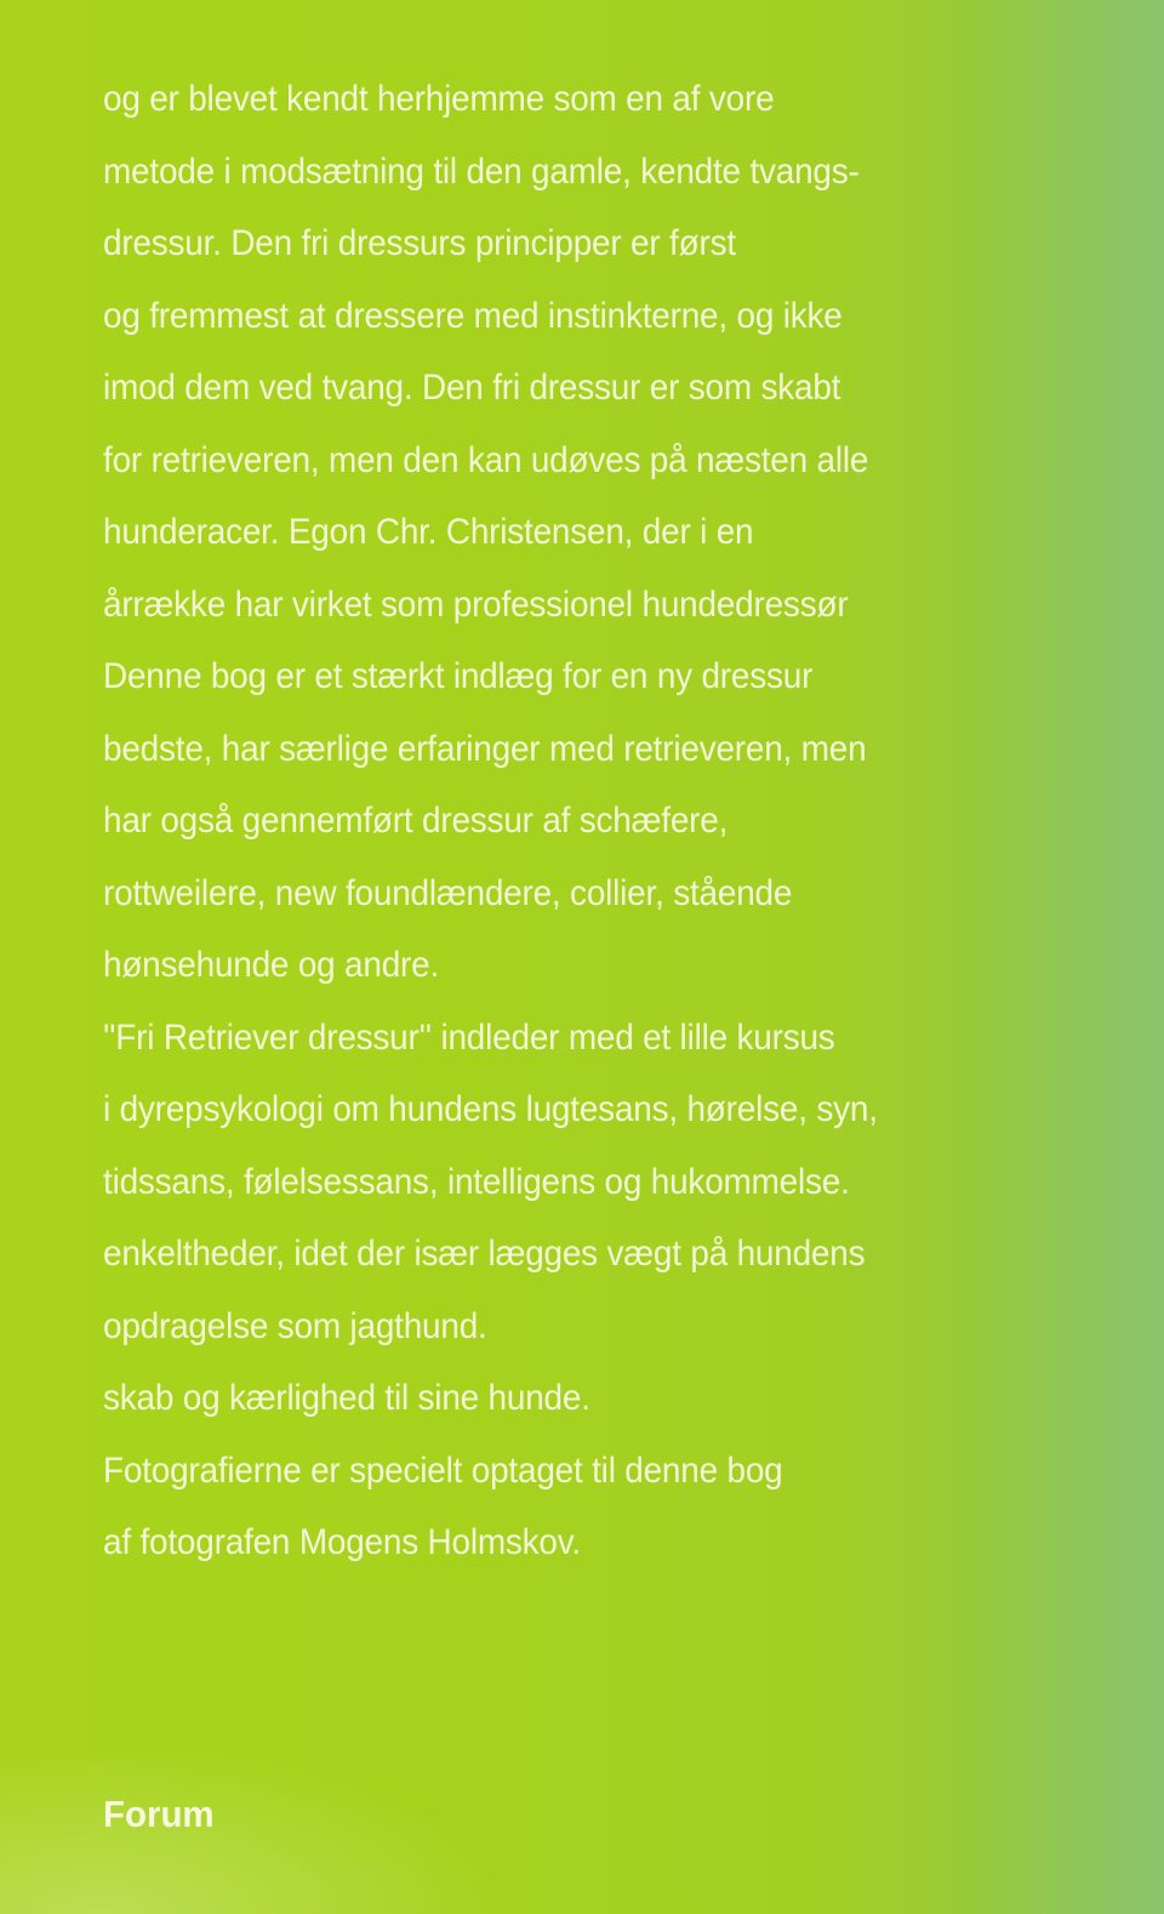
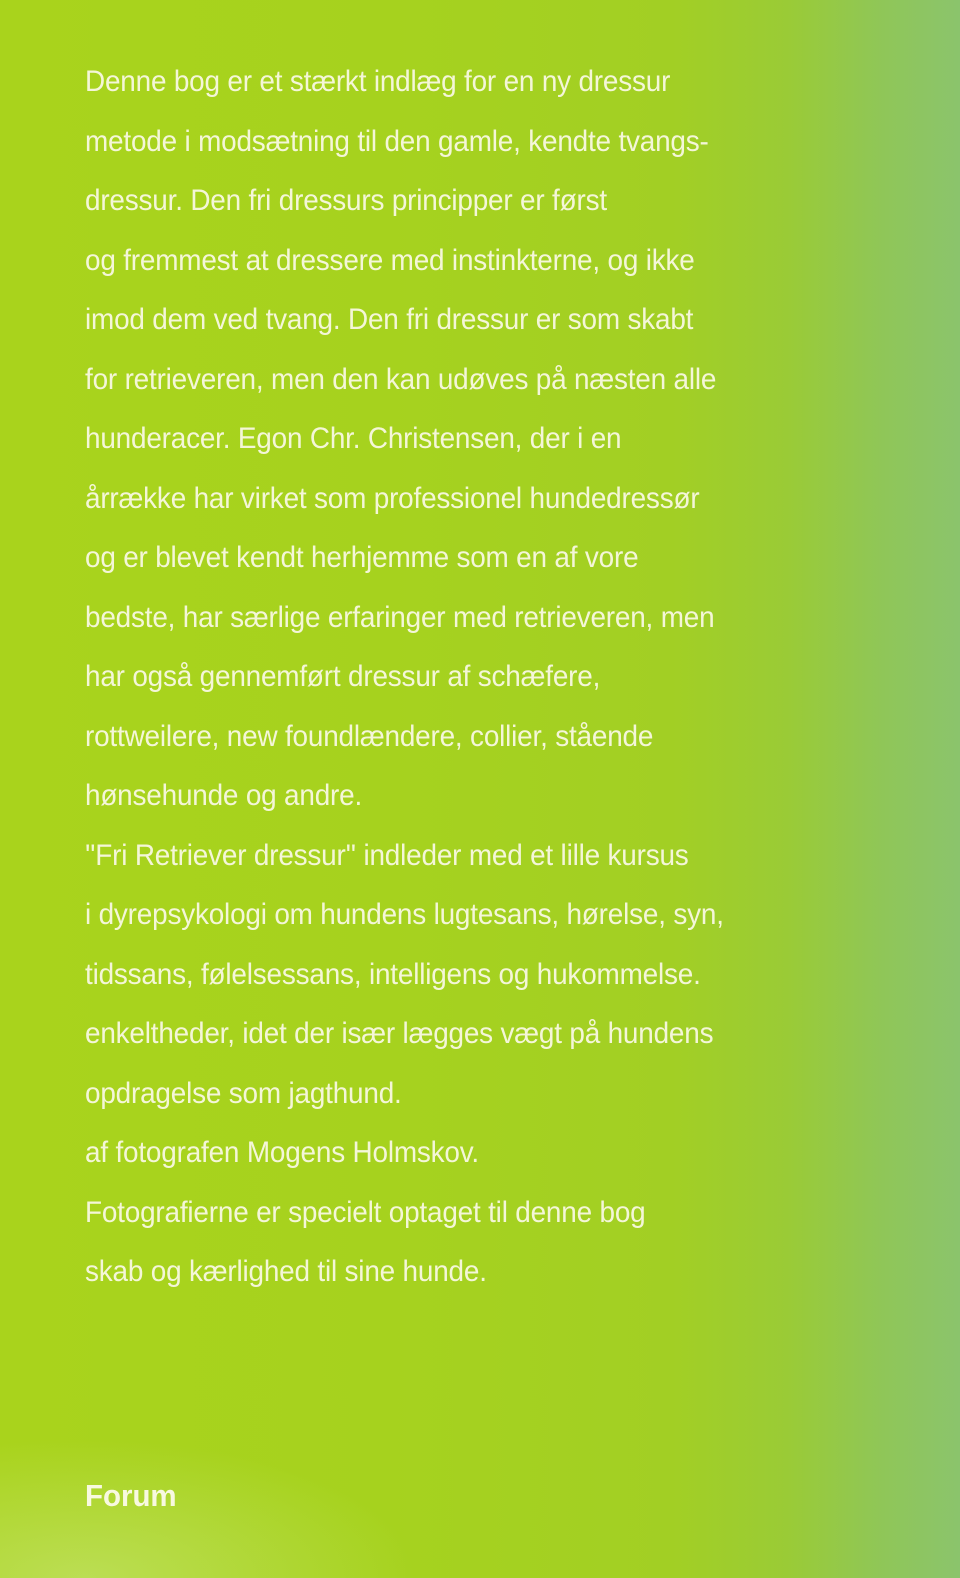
- og er blevet kendt herhjemme som en af vore
+ Denne bog er et stærkt indlæg for en ny dressur
  metode i modsætning til den gamle, kendte tvangs-
  dressur. Den fri dressurs principper er først
  og fremmest at dressere med instinkterne, og ikke
  imod dem ved tvang. Den fri dressur er som skabt
  for retrieveren, men den kan udøves på næsten alle
  hunderacer. Egon Chr. Christensen, der i en
  årrække har virket som professionel hundedressør
- Denne bog er et stærkt indlæg for en ny dressur
+ og er blevet kendt herhjemme som en af vore
  bedste, har særlige erfaringer med retrieveren, men
  har også gennemført dressur af schæfere,
  rottweilere, new foundlændere, collier, stående
  hønsehunde og andre.
  ''Fri Retriever dressur'' indleder med et lille kursus
  i dyrepsykologi om hundens lugtesans, hørelse, syn,
  tidssans, følelsessans, intelligens og hukommelse.
  enkeltheder, idet der især lægges vægt på hundens
  opdragelse som jagthund.
- skab og kærlighed til sine hunde.
+ af fotografen Mogens Holmskov.
  Fotografierne er specielt optaget til denne bog
- af fotografen Mogens Holmskov.
+ skab og kærlighed til sine hunde.
  Forum
